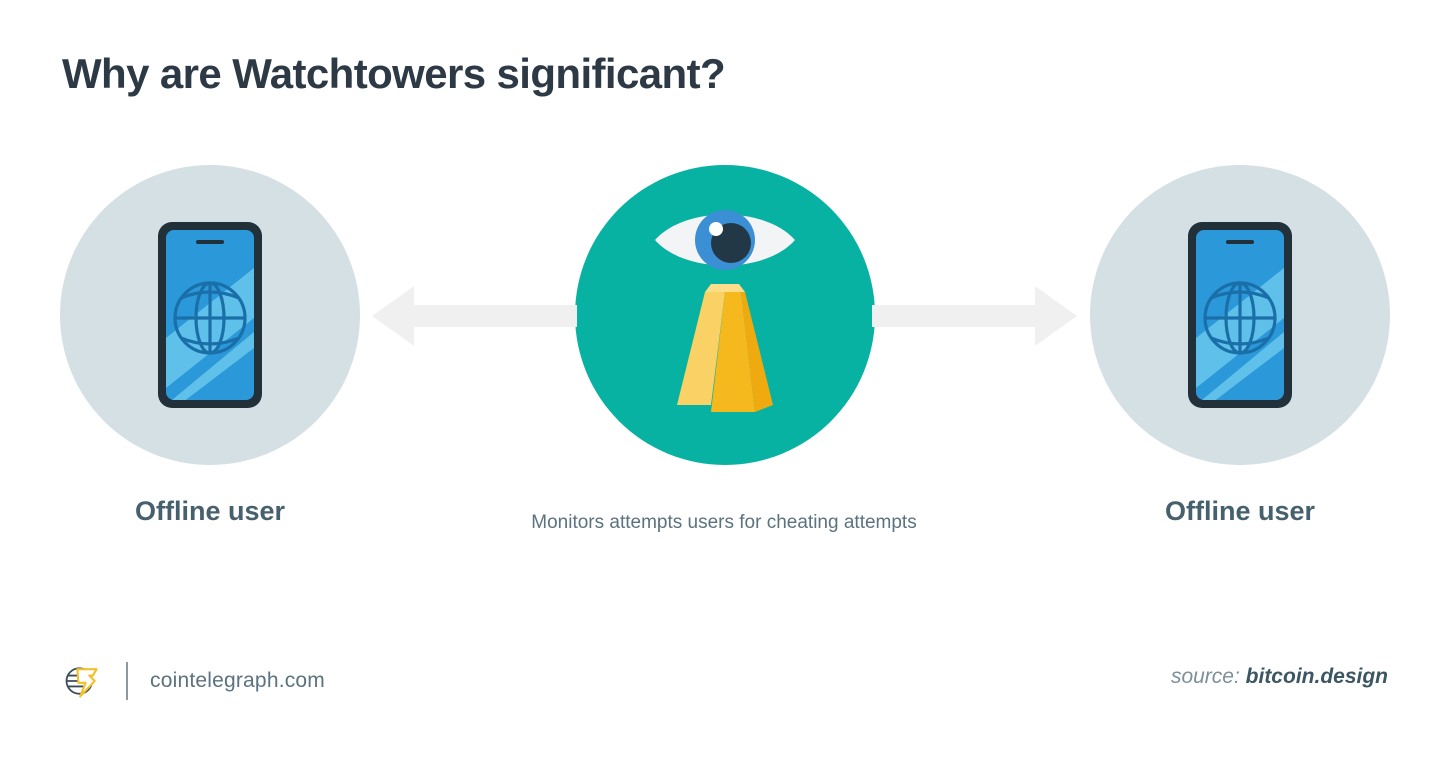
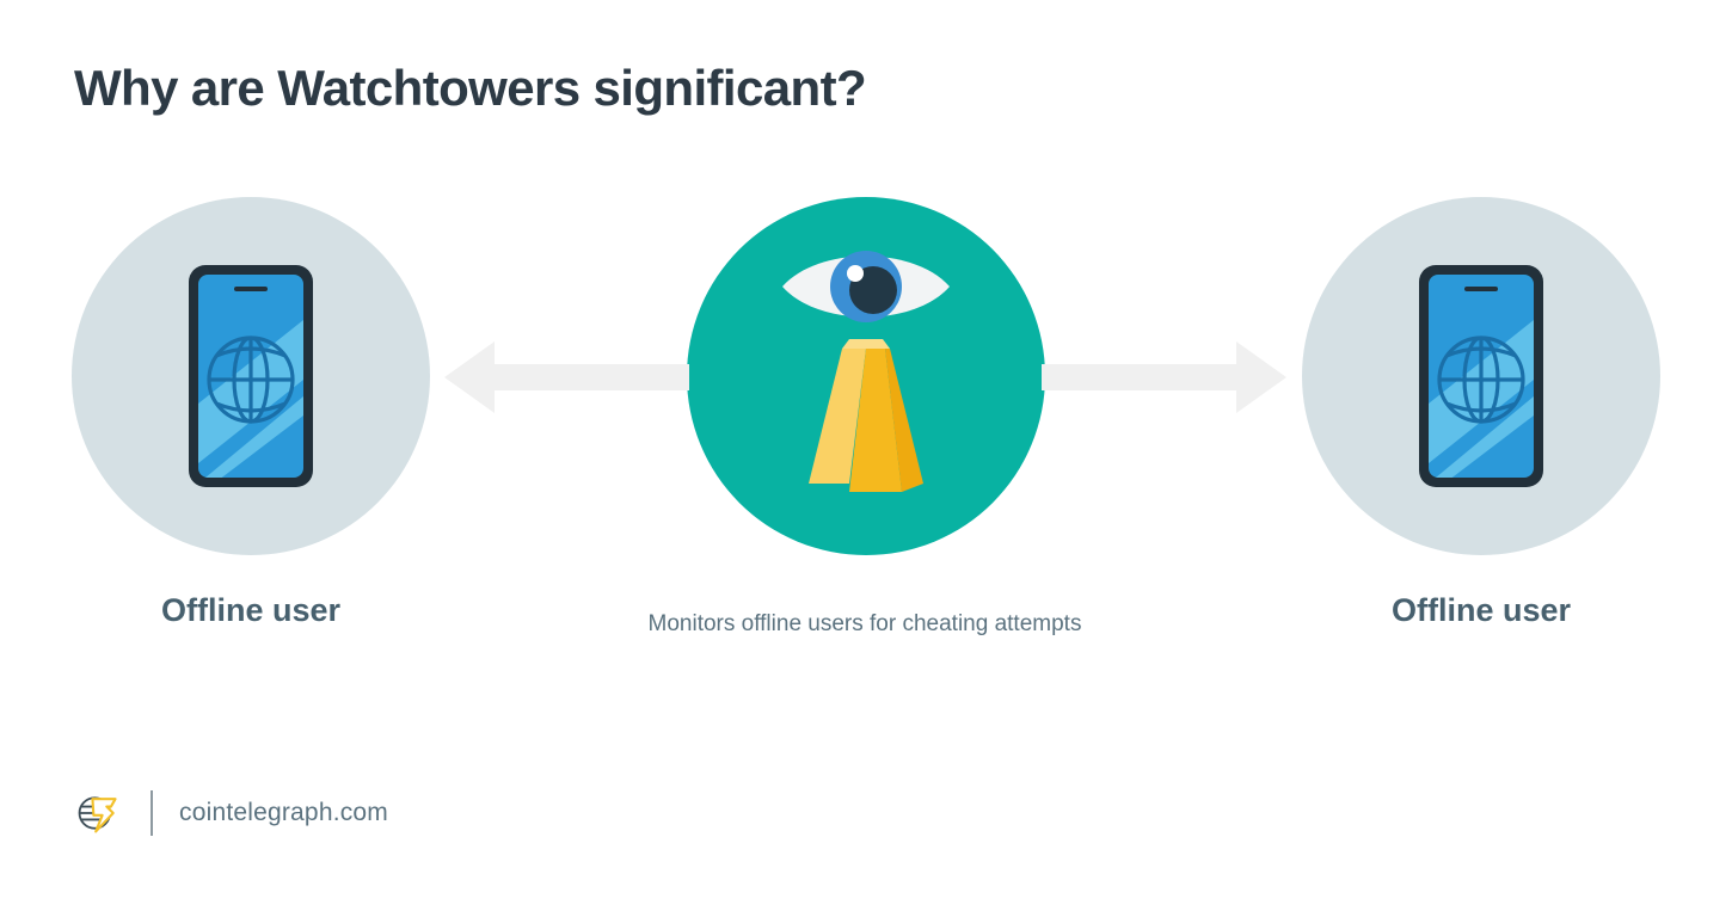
  Why are Watchtowers significant?
  Offline user
- Monitors attempts users for cheating attempts
+ Monitors offline users for cheating attempts
  Offline user
  cointelegraph.com
- source: bitcoin.design
